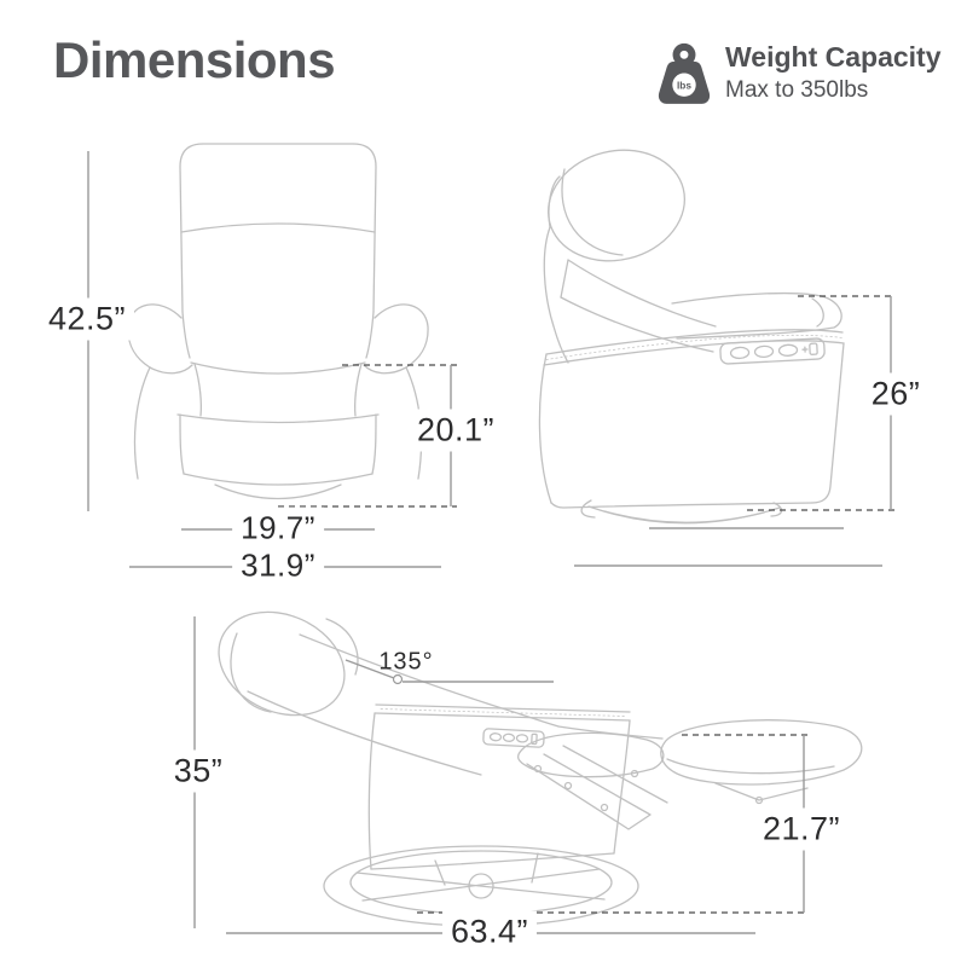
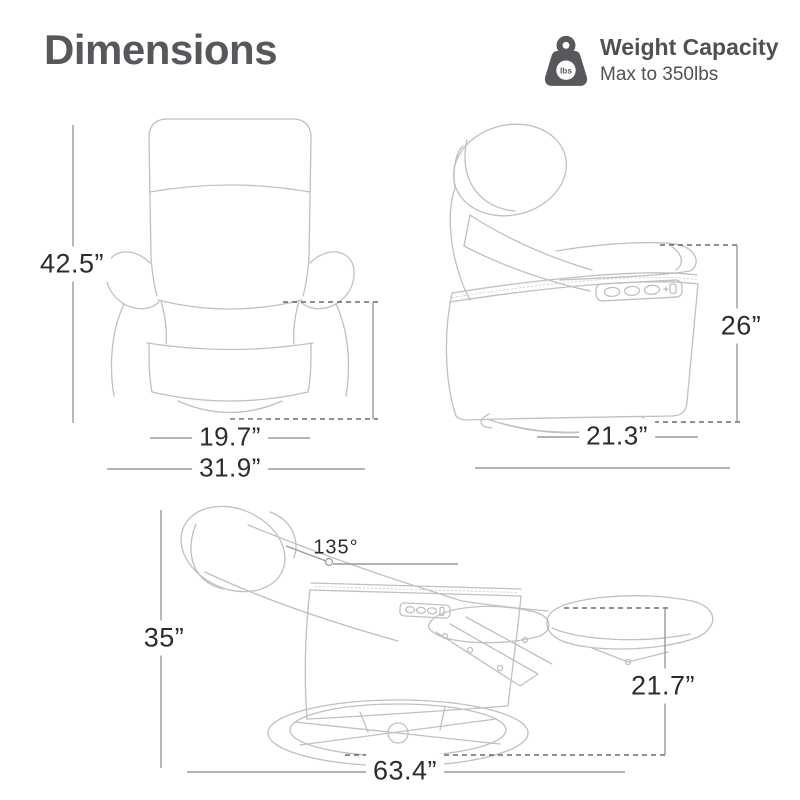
  Dimensions
  lbs
  Weight Capacity
  Max to 350lbs
  42.5”
- 20.1”
  19.7”
  31.9”
  26”
+ 21.3”
  135°
  35”
  21.7”
  63.4”
